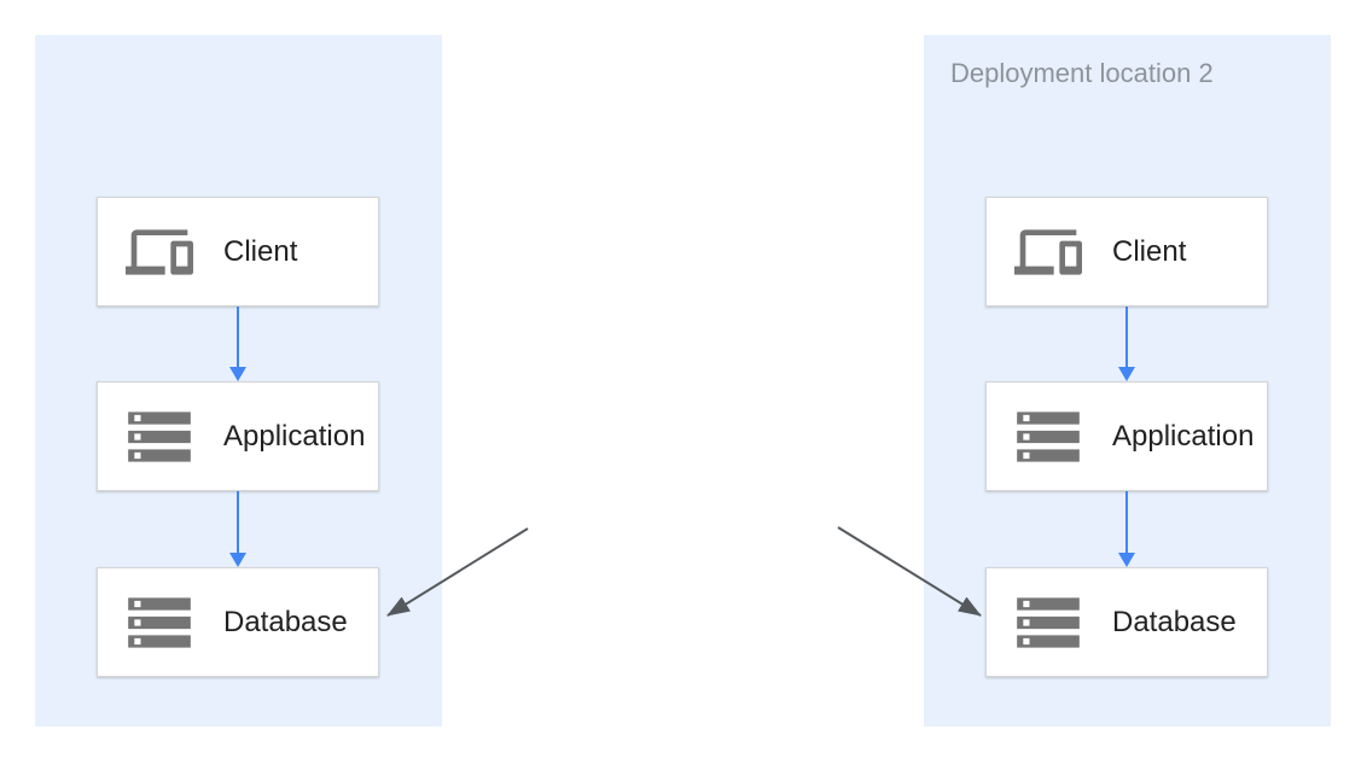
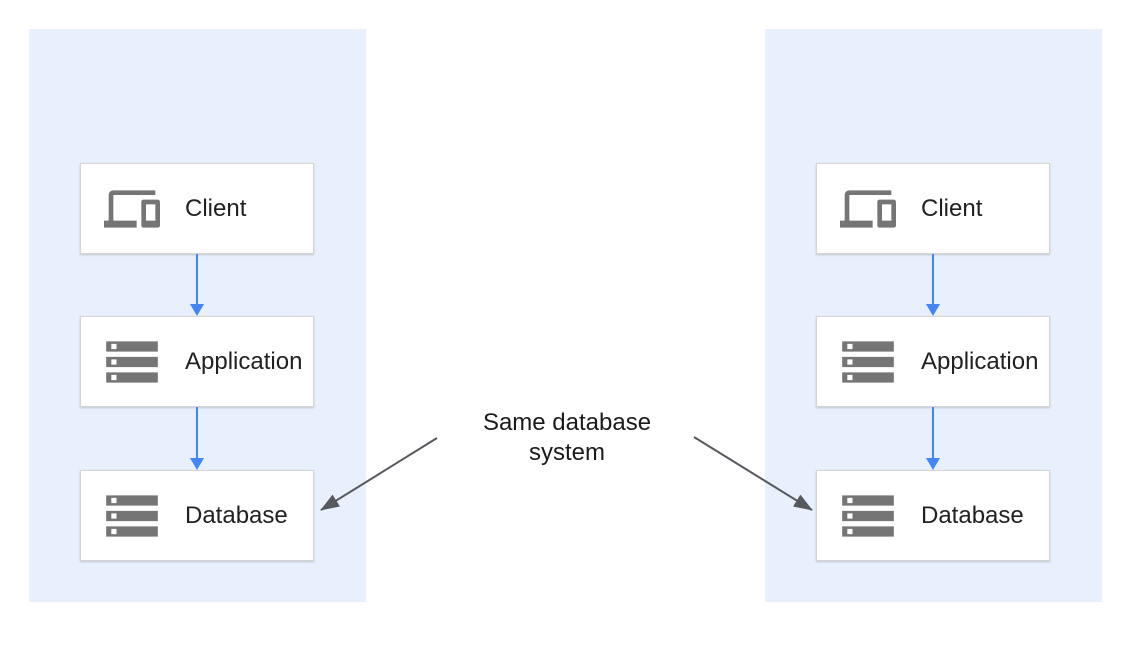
  Client
  Application
  Database
- Deployment location 2
  Client
  Application
  Database
+ Same database system
